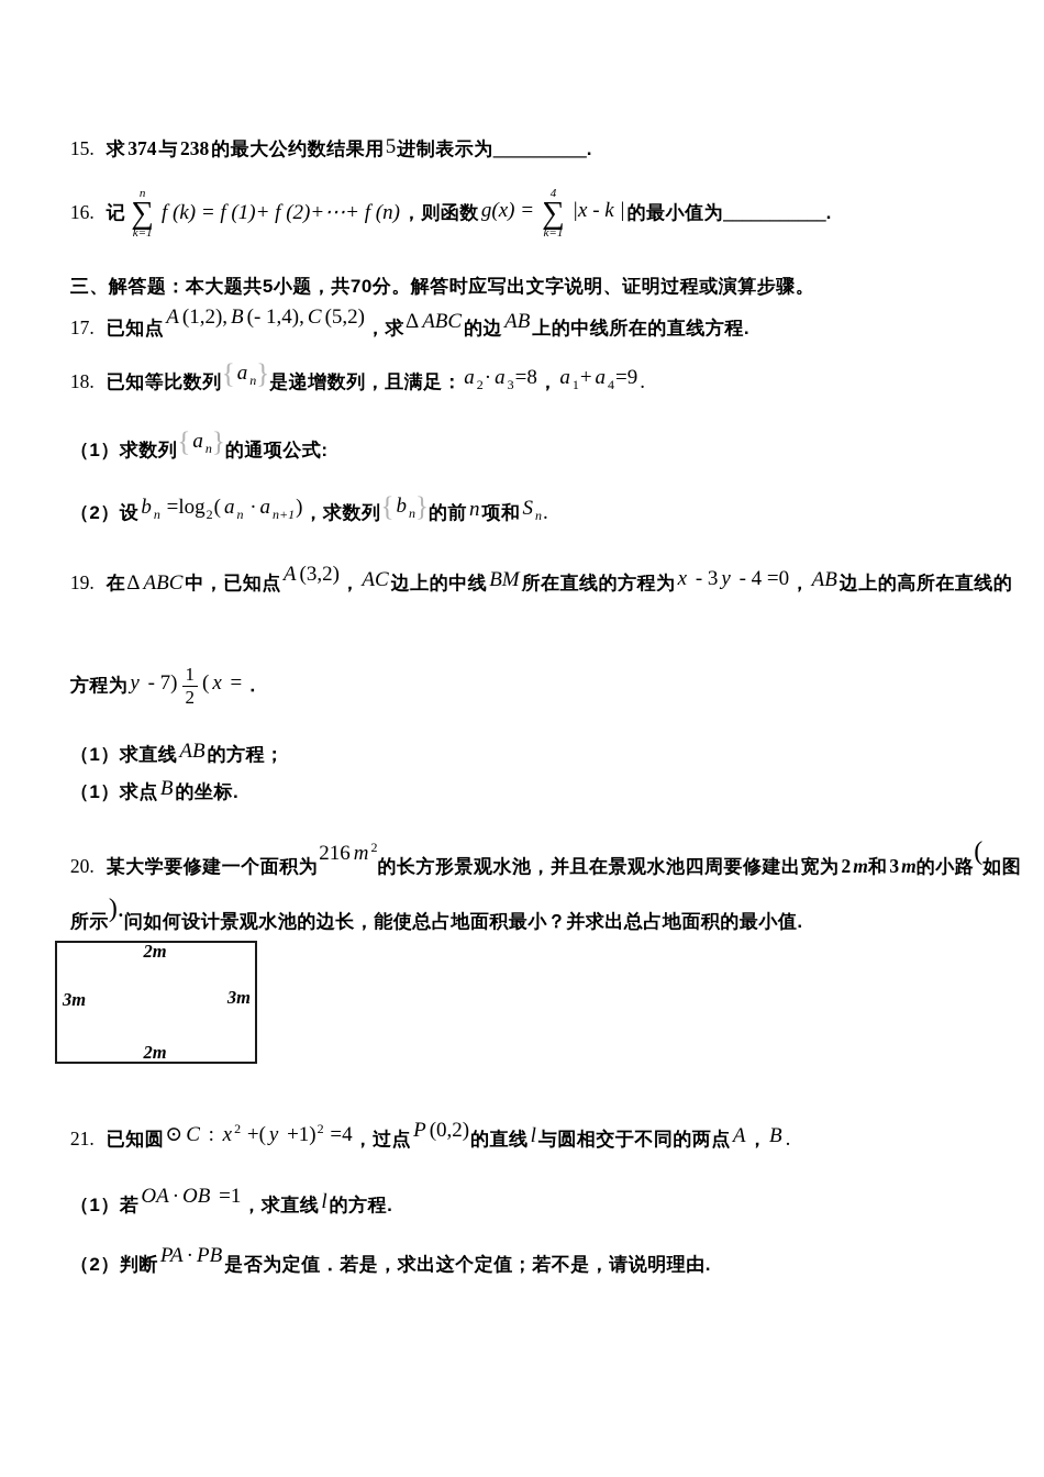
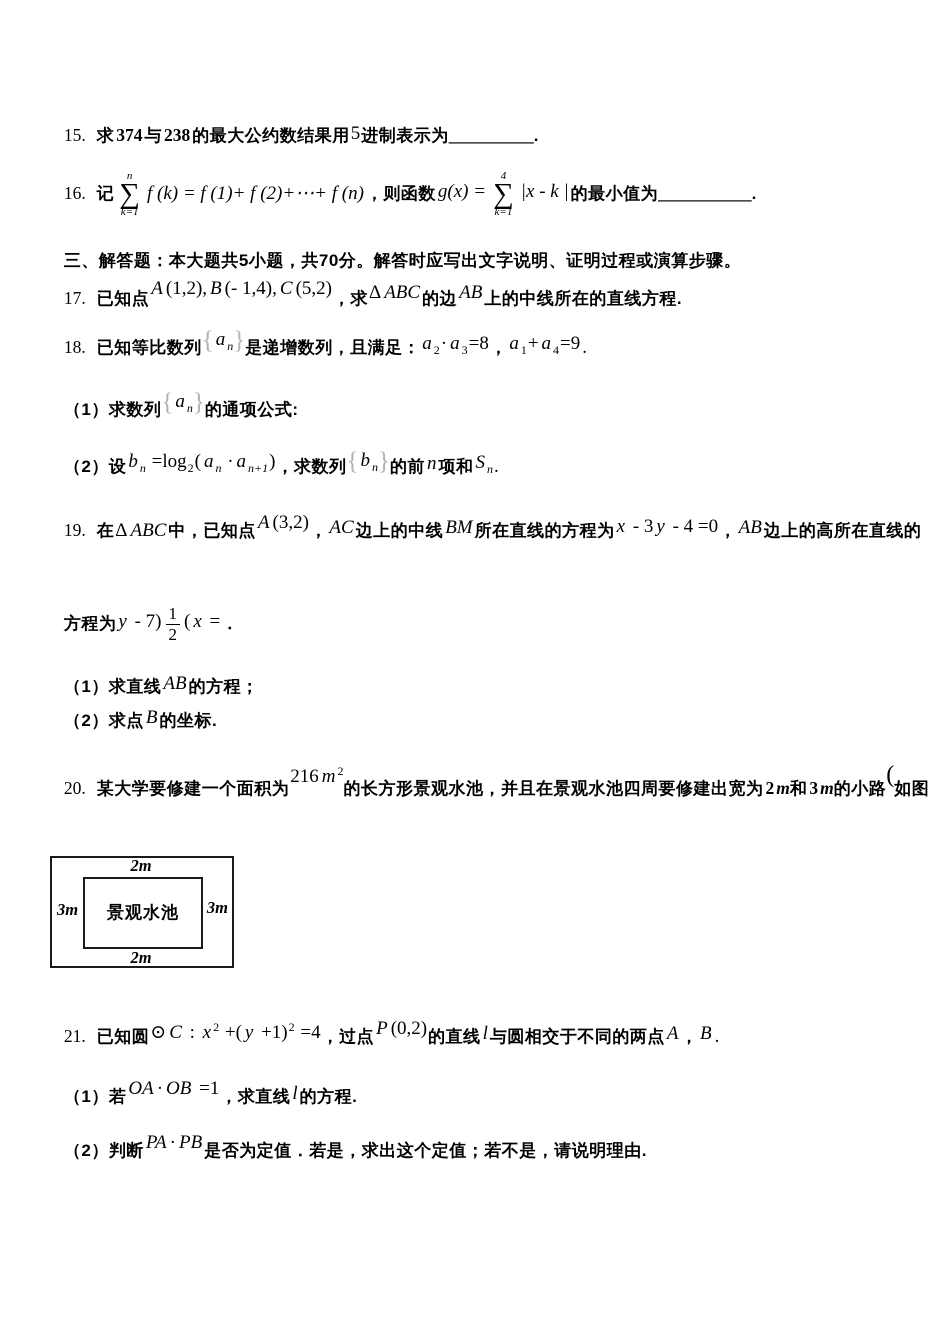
  15. 求374与238的最大公约数结果用5进制表示为__________.
  16. 记
  n
  ∑
  k=1
  f (k) = f (1)+ f (2)+⋯+ f (n)，则函数g(x) =
  4
  ∑
  k=1
  |x - k |的最小值为___________.
  三、解答题：本大题共5小题，共70分。解答时应写出文字说明、证明过程或演算步骤。
  17. 已知点A (1,2), B (- 1,4), C (5,2)，求Δ ABC的边AB上的中线所在的直线方程.
  18. 已知等比数列{a n}是递增数列，且满足：a 2· a 3=8，a 1+ a 4=9.
  （1）求数列{a n}的通项公式:
  （2）设b n =log2( a n · a n+1)，求数列{b n}的前n项和S n.
  19. 在Δ ABC中，已知点A (3,2)，AC边上的中线BM所在直线的方程为x - 3 y - 4 =0，AB边上的高所在直线的
  方程为y - 7)
  1
  2
  ( x =．
  （1）求直线AB的方程；
- （1）求点B的坐标.
+ （2）求点B的坐标.
  20. 某大学要修建一个面积为216 m 2的长方形景观水池，并且在景观水池四周要修建出宽为2m和3m的小路(如图
- 所示).问如何设计景观水池的边长，能使总占地面积最小？并求出总占地面积的最小值.
  2m
  2m
  3m
  3m
+ 景观水池
  21. 已知圆⊙ C : x 2 +( y +1)2 =4，过点P (0,2)的直线l与圆相交于不同的两点A，B .
  （1）若OA · OB =1，求直线l的方程.
  （2）判断PA · PB是否为定值．若是，求出这个定值；若不是，请说明理由.
